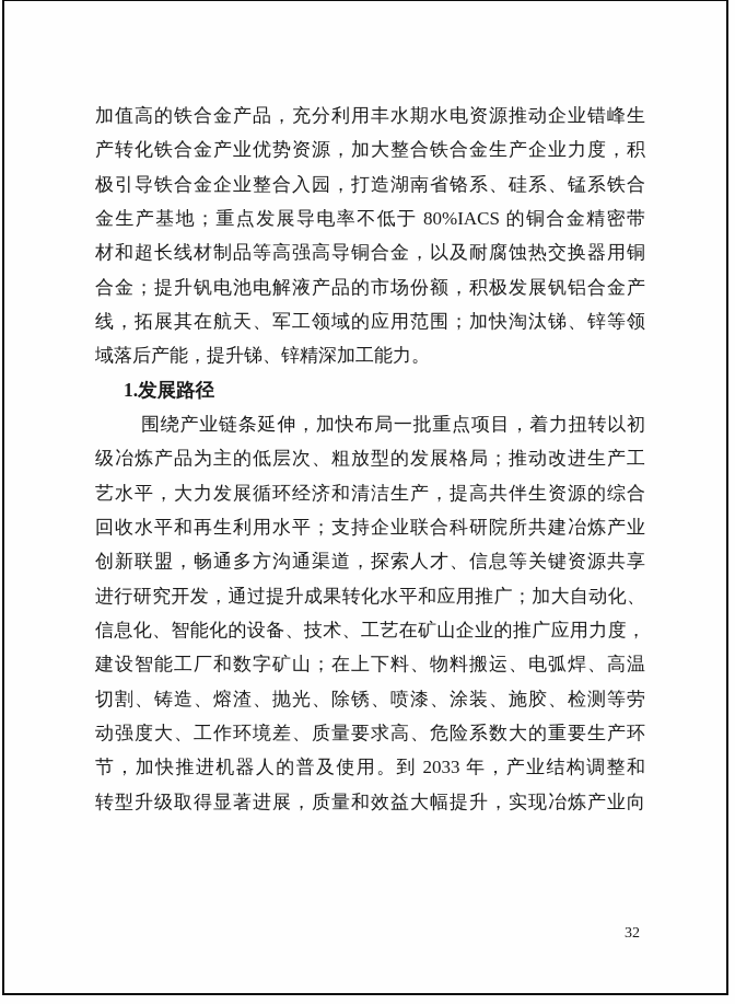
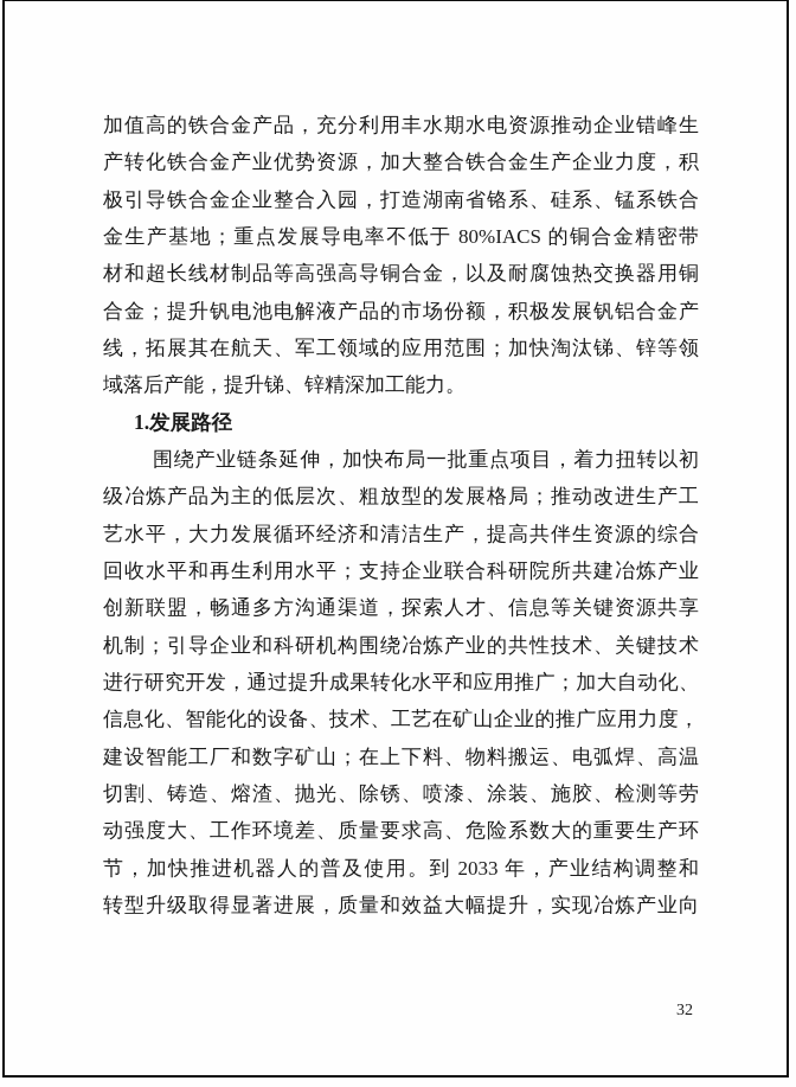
  加值高的铁合金产品，充分利用丰水期水电资源推动企业错峰生
  产转化铁合金产业优势资源，加大整合铁合金生产企业力度，积
  极引导铁合金企业整合入园，打造湖南省铬系、硅系、锰系铁合
  金生产基地；重点发展导电率不低于 80%IACS 的铜合金精密带
  材和超长线材制品等高强高导铜合金，以及耐腐蚀热交换器用铜
  合金；提升钒电池电解液产品的市场份额，积极发展钒铝合金产
  线，拓展其在航天、军工领域的应用范围；加快淘汰锑、锌等领
  域落后产能，提升锑、锌精深加工能力。
  1.发展路径
  围绕产业链条延伸，加快布局一批重点项目，着力扭转以初
  级冶炼产品为主的低层次、粗放型的发展格局；推动改进生产工
  艺水平，大力发展循环经济和清洁生产，提高共伴生资源的综合
  回收水平和再生利用水平；支持企业联合科研院所共建冶炼产业
  创新联盟，畅通多方沟通渠道，探索人才、信息等关键资源共享
+ 机制；引导企业和科研机构围绕冶炼产业的共性技术、关键技术
  进行研究开发，通过提升成果转化水平和应用推广；加大自动化、
  信息化、智能化的设备、技术、工艺在矿山企业的推广应用力度，
  建设智能工厂和数字矿山；在上下料、物料搬运、电弧焊、高温
  切割、铸造、熔渣、抛光、除锈、喷漆、涂装、施胶、检测等劳
  动强度大、工作环境差、质量要求高、危险系数大的重要生产环
  节，加快推进机器人的普及使用。到 2033 年，产业结构调整和
  转型升级取得显著进展，质量和效益大幅提升，实现冶炼产业向
  32
